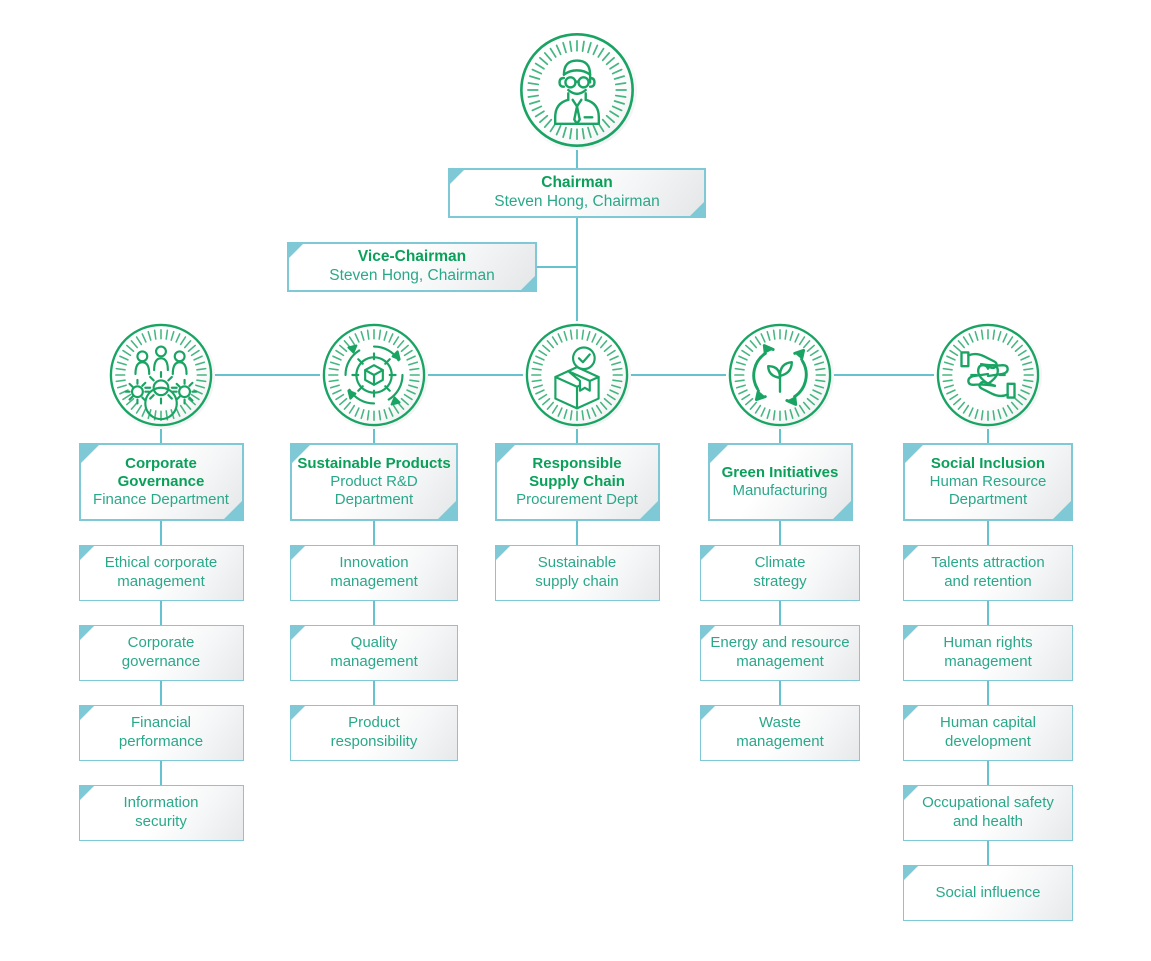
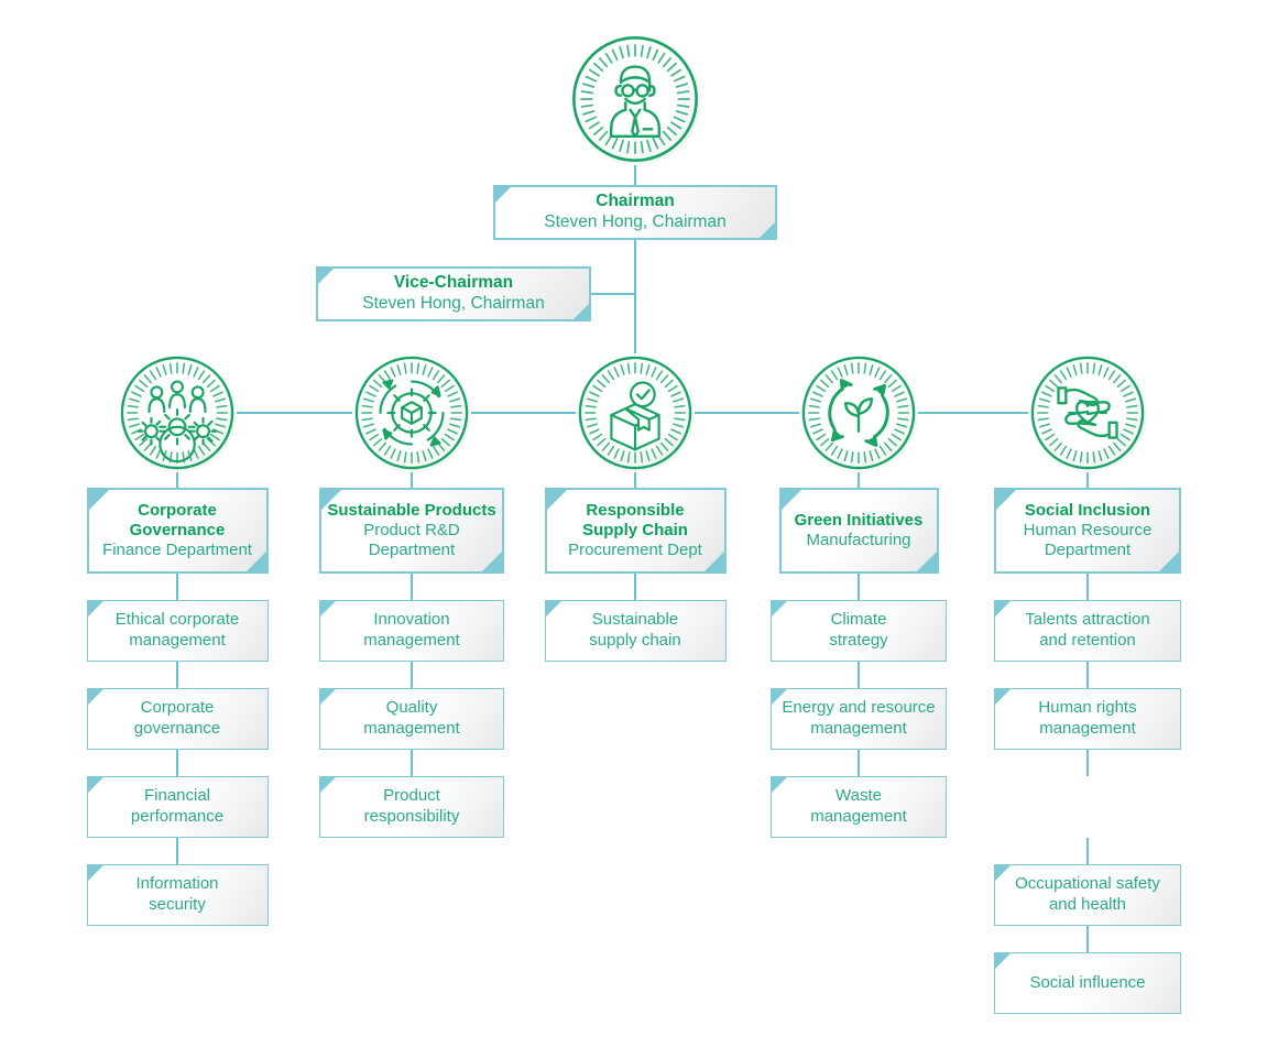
  Chairman
  Steven Hong, Chairman
  Vice-Chairman
  Steven Hong, Chairman
  Corporate
  Governance
  Finance Department
  Ethical corporate
  management
  Corporate
  governance
  Financial
  performance
  Information
  security
  Sustainable Products
  Product R&D
  Department
  Innovation
  management
  Quality
  management
  Product
  responsibility
  Responsible
  Supply Chain
  Procurement Dept
  Sustainable
  supply chain
  Green Initiatives
  Manufacturing
  Climate
  strategy
  Energy and resource
  management
  Waste
  management
  Social Inclusion
  Human Resource
  Department
  Talents attraction
  and retention
  Human rights
  management
- Human capital
- development
  Occupational safety
  and health
  Social influence
